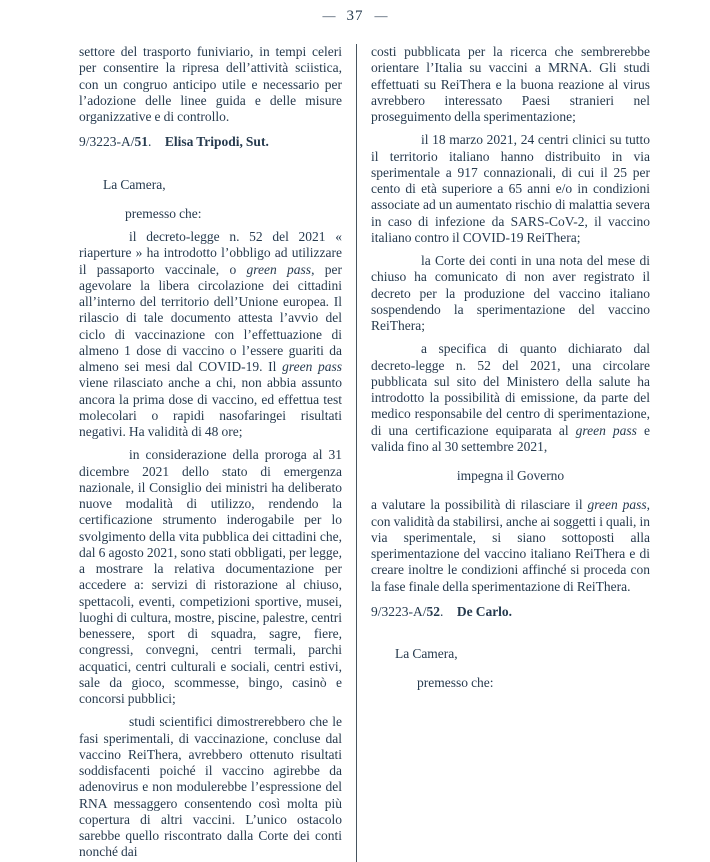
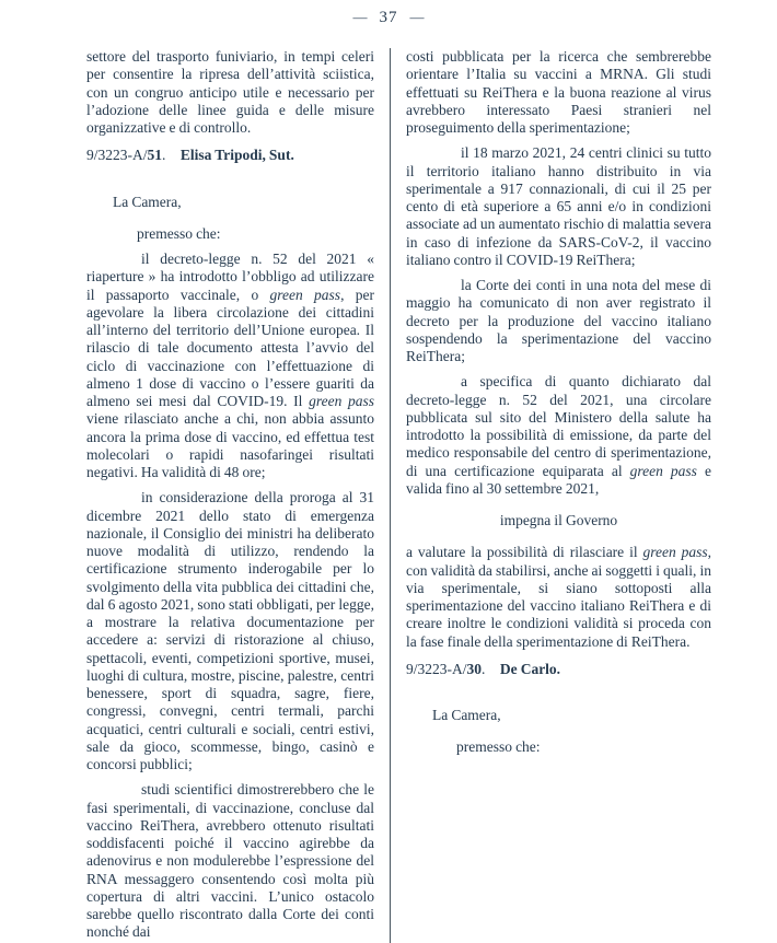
  —
  37
  —
  settore del trasporto funiviario, in tempi celeri per consentire la ripresa dell’attività sciistica, con un congruo anticipo utile e necessario per l’adozione delle linee guida e delle misure organizzative e di controllo.
  9/3223-A/51. Elisa Tripodi, Sut.
  La Camera,
  premesso che:
  il decreto-legge n. 52 del 2021 « riaperture » ha introdotto l’obbligo ad utilizzare il passaporto vaccinale, o green pass, per agevolare la libera circolazione dei cittadini all’interno del territorio dell’Unione europea. Il rilascio di tale documento attesta l’avvio del ciclo di vaccinazione con l’effettuazione di almeno 1 dose di vaccino o l’essere guariti da almeno sei mesi dal COVID-19. Il green pass viene rilasciato anche a chi, non abbia assunto ancora la prima dose di vaccino, ed effettua test molecolari o rapidi nasofaringei risultati negativi. Ha validità di 48 ore;
  in considerazione della proroga al 31 dicembre 2021 dello stato di emergenza nazionale, il Consiglio dei ministri ha deliberato nuove modalità di utilizzo, rendendo la certificazione strumento inderogabile per lo svolgimento della vita pubblica dei cittadini che, dal 6 agosto 2021, sono stati obbligati, per legge, a mostrare la relativa documentazione per accedere a: servizi di ristorazione al chiuso, spettacoli, eventi, competizioni sportive, musei, luoghi di cultura, mostre, piscine, palestre, centri benessere, sport di squadra, sagre, fiere, congressi, convegni, centri termali, parchi acquatici, centri culturali e sociali, centri estivi, sale da gioco, scommesse, bingo, casinò e concorsi pubblici;
  studi scientifici dimostrerebbero che le fasi sperimentali, di vaccinazione, concluse dal vaccino ReiThera, avrebbero ottenuto risultati soddisfacenti poiché il vaccino agirebbe da adenovirus e non modulerebbe l’espressione del RNA messaggero consentendo così molta più copertura di altri vaccini. L’unico ostacolo sarebbe quello riscontrato dalla Corte dei conti nonché dai
  costi pubblicata per la ricerca che sembrerebbe orientare l’Italia su vaccini a MRNA. Gli studi effettuati su ReiThera e la buona reazione al virus avrebbero interessato Paesi stranieri nel proseguimento della sperimentazione;
  il 18 marzo 2021, 24 centri clinici su tutto il territorio italiano hanno distribuito in via sperimentale a 917 connazionali, di cui il 25 per cento di età superiore a 65 anni e/o in condizioni associate ad un aumentato rischio di malattia severa in caso di infezione da SARS-CoV-2, il vaccino italiano contro il COVID-19 ReiThera;
- la Corte dei conti in una nota del mese di chiuso ha comunicato di non aver registrato il decreto per la produzione del vaccino italiano sospendendo la sperimentazione del vaccino ReiThera;
+ la Corte dei conti in una nota del mese di maggio ha comunicato di non aver registrato il decreto per la produzione del vaccino italiano sospendendo la sperimentazione del vaccino ReiThera;
  a specifica di quanto dichiarato dal decreto-legge n. 52 del 2021, una circolare pubblicata sul sito del Ministero della salute ha introdotto la possibilità di emissione, da parte del medico responsabile del centro di sperimentazione, di una certificazione equiparata al green pass e valida fino al 30 settembre 2021,
  impegna il Governo
- a valutare la possibilità di rilasciare il green pass, con validità da stabilirsi, anche ai soggetti i quali, in via sperimentale, si siano sottoposti alla sperimentazione del vaccino italiano ReiThera e di creare inoltre le condizioni affinché si proceda con la fase finale della sperimentazione di ReiThera.
+ a valutare la possibilità di rilasciare il green pass, con validità da stabilirsi, anche ai soggetti i quali, in via sperimentale, si siano sottoposti alla sperimentazione del vaccino italiano ReiThera e di creare inoltre le condizioni validità si proceda con la fase finale della sperimentazione di ReiThera.
- 9/3223-A/52. De Carlo.
+ 9/3223-A/30. De Carlo.
  La Camera,
  premesso che:
